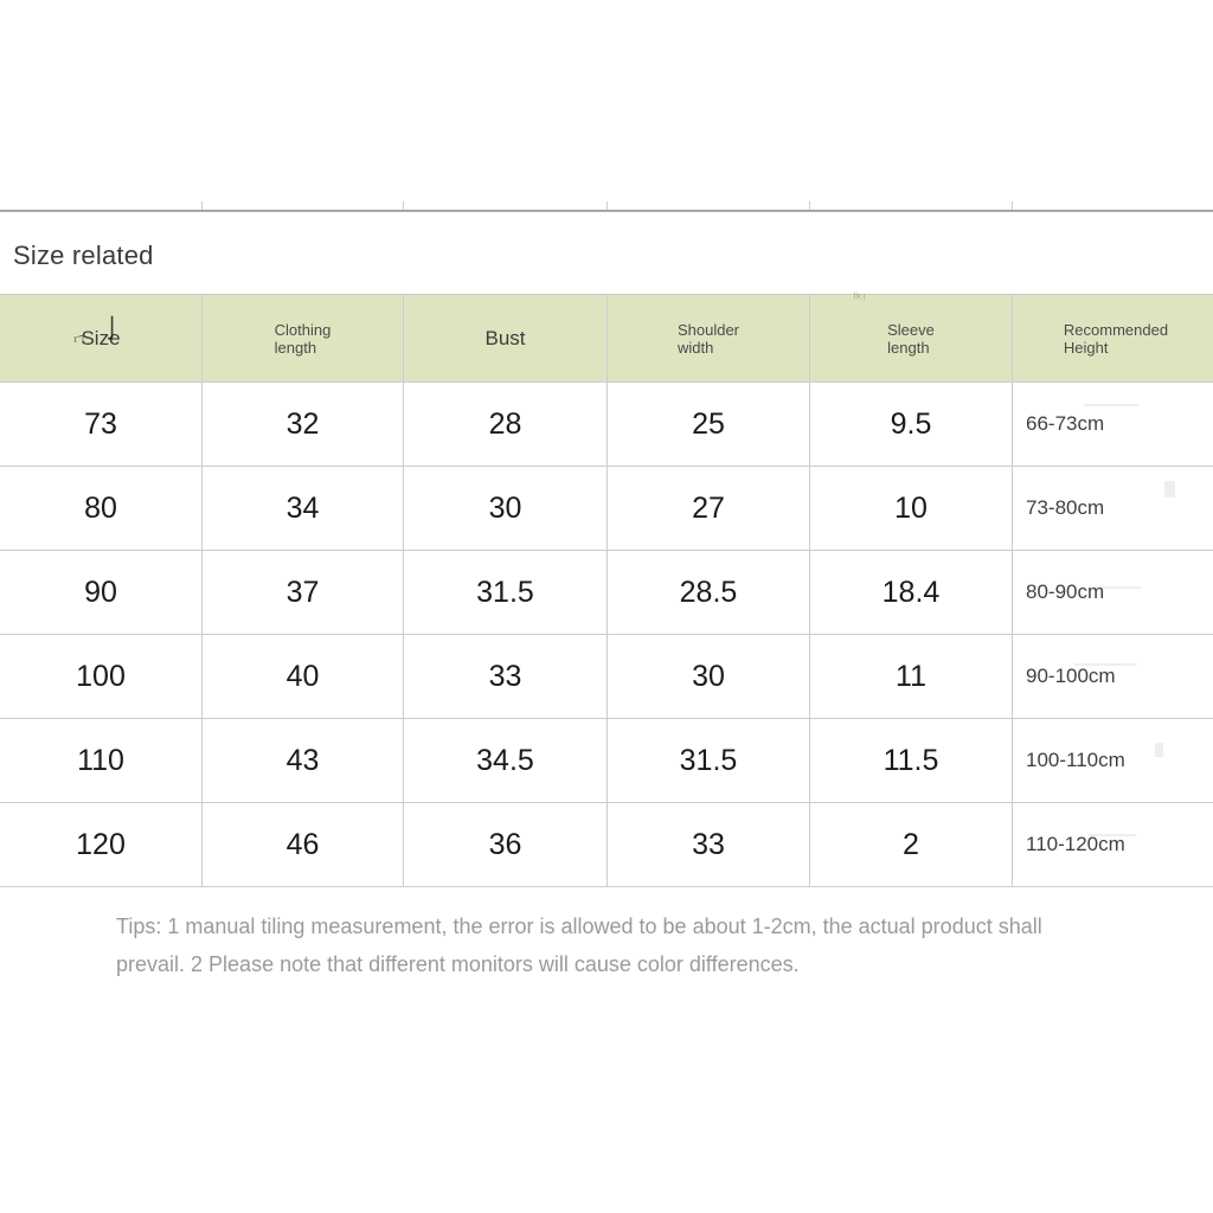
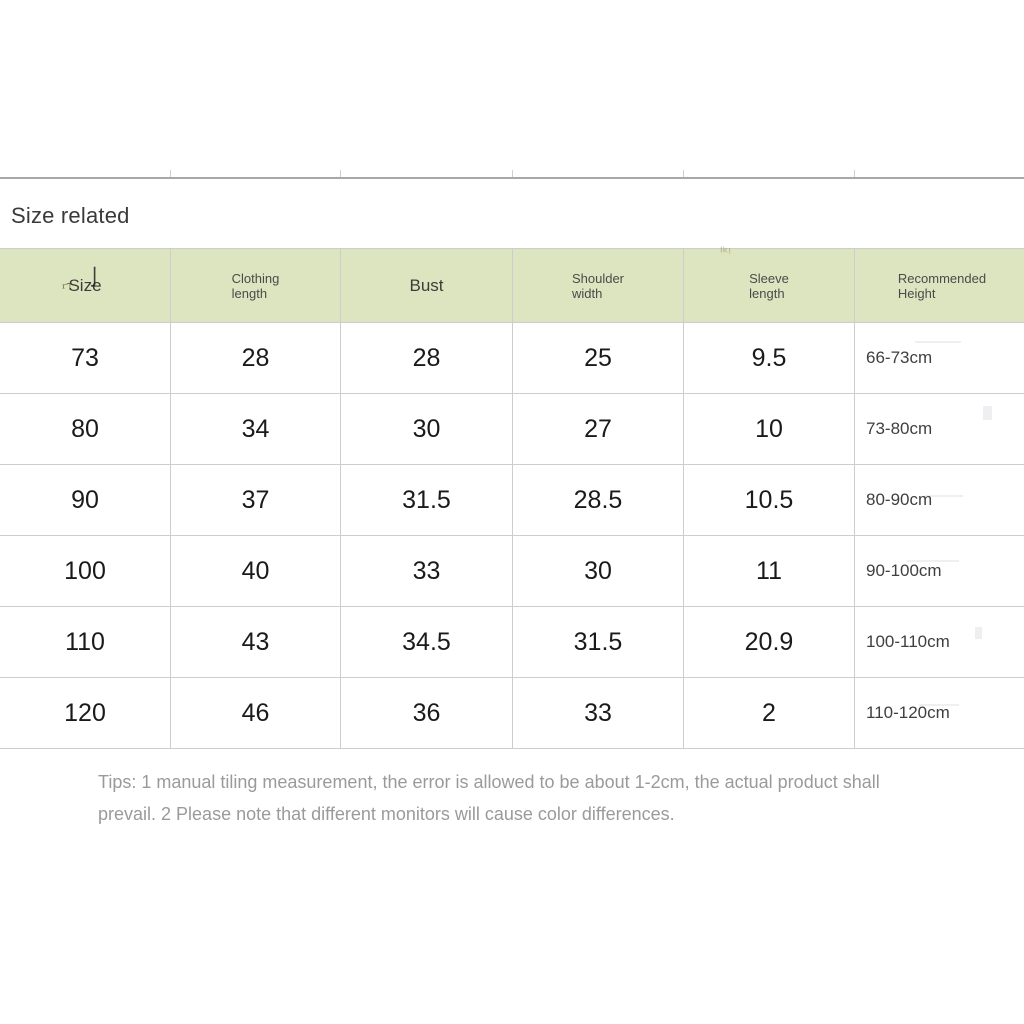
  Size related
  Size ᶦ ᷍ᵎ 亅	Clothing length	Bust	Shoulder width	Sleeve length ᴵᵏᵎ	Recommended Height
- 73	32	28	25	9.5	66-73cm
+ 73	28	28	25	9.5	66-73cm
  80	34	30	27	10	73-80cm
- 90	37	31.5	28.5	18.4	80-90cm
+ 90	37	31.5	28.5	10.5	80-90cm
  100	40	33	30	11	90-100cm
- 110	43	34.5	31.5	11.5	100-110cm
+ 110	43	34.5	31.5	20.9	100-110cm
  120	46	36	33	2	110-120cm
  Tips: 1 manual tiling measurement, the error is allowed to be about 1-2cm, the actual product shall prevail. 2 Please note that different monitors will cause color differences.
